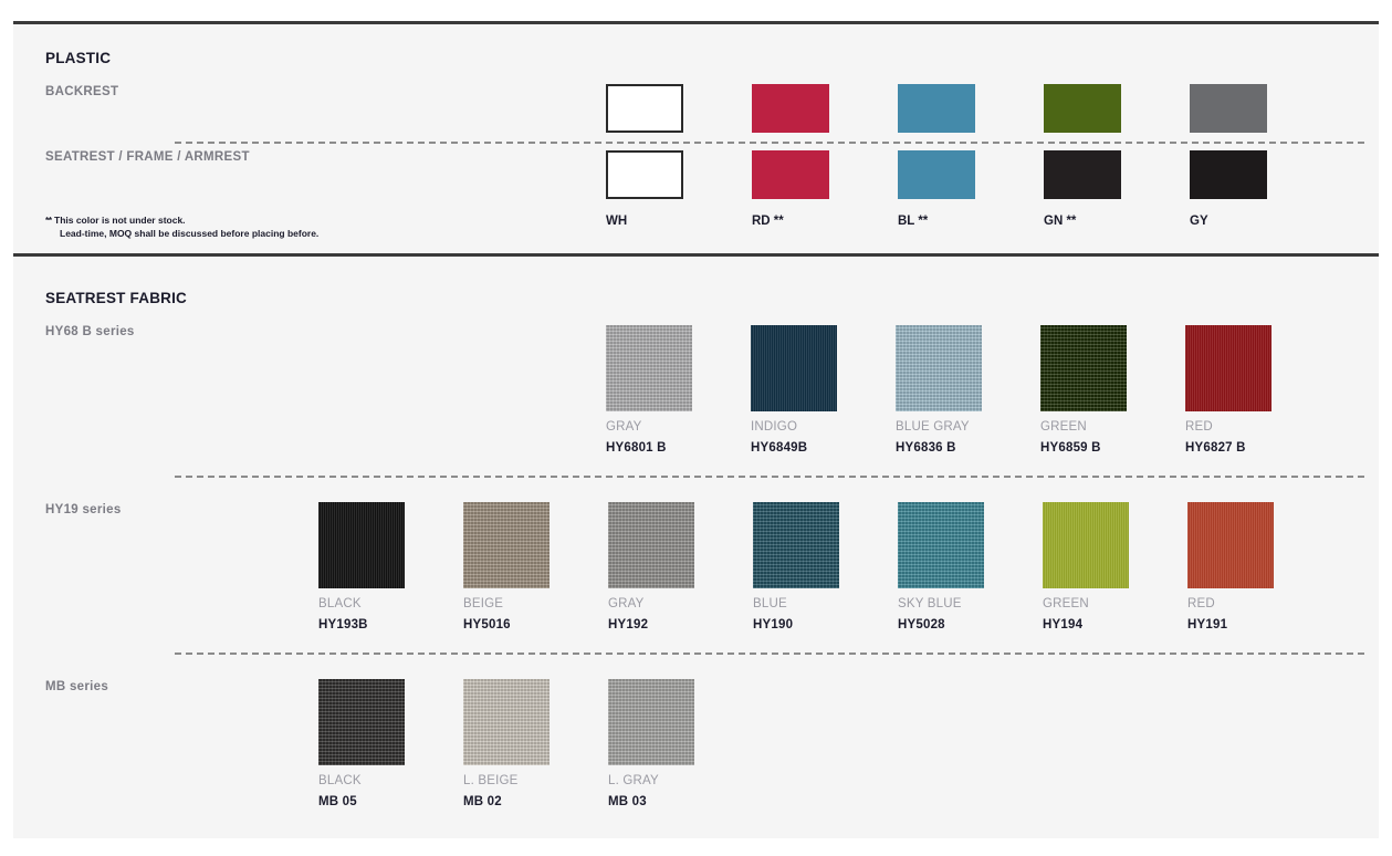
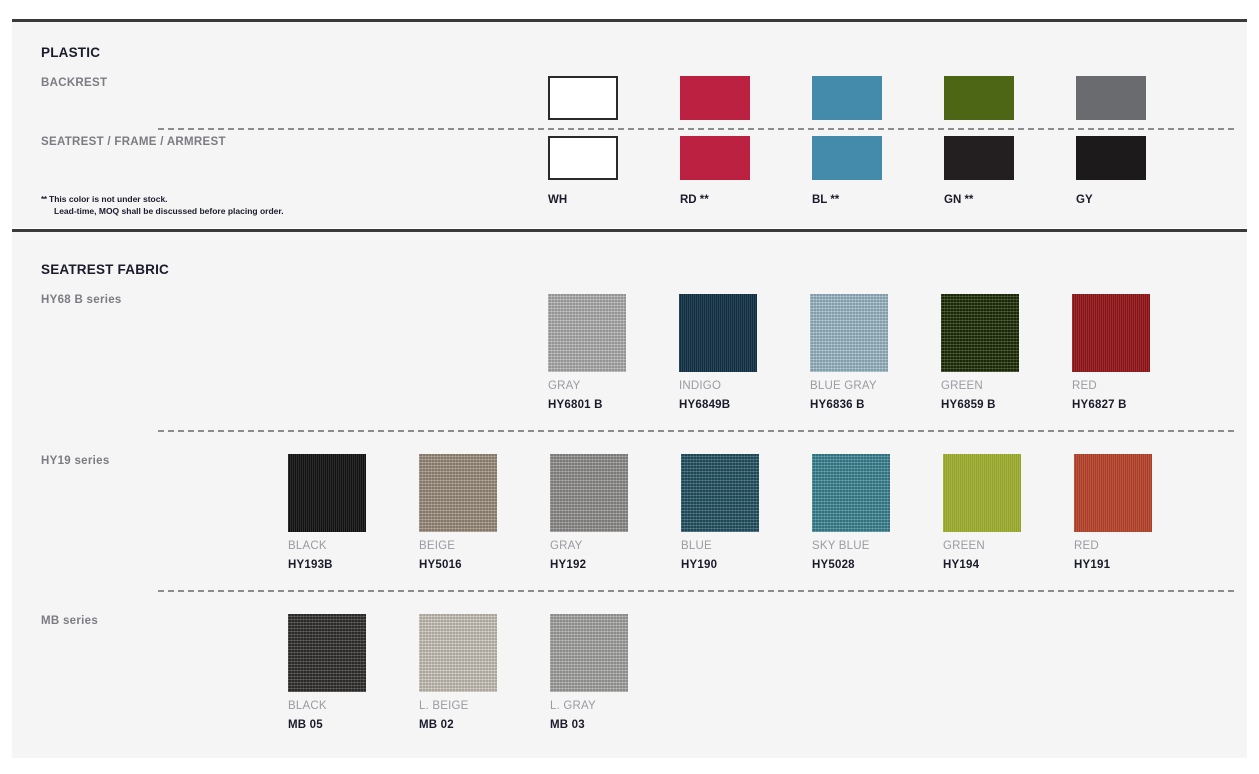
  PLASTIC
  BACKREST
  SEATREST / FRAME / ARMREST
  ** This color is not under stock.
- Lead-time, MOQ shall be discussed before placing before.
+ Lead-time, MOQ shall be discussed before placing order.
  WH
  RD **
  BL **
  GN **
  GY
  SEATREST FABRIC
  HY68 B series
  HY19 series
  MB series
  GRAY
  HY6801 B
  INDIGO
  HY6849B
  BLUE GRAY
  HY6836 B
  GREEN
  HY6859 B
  RED
  HY6827 B
  BLACK
  HY193B
  BEIGE
  HY5016
  GRAY
  HY192
  BLUE
  HY190
  SKY BLUE
  HY5028
  GREEN
  HY194
  RED
  HY191
  BLACK
  MB 05
  L. BEIGE
  MB 02
  L. GRAY
  MB 03
